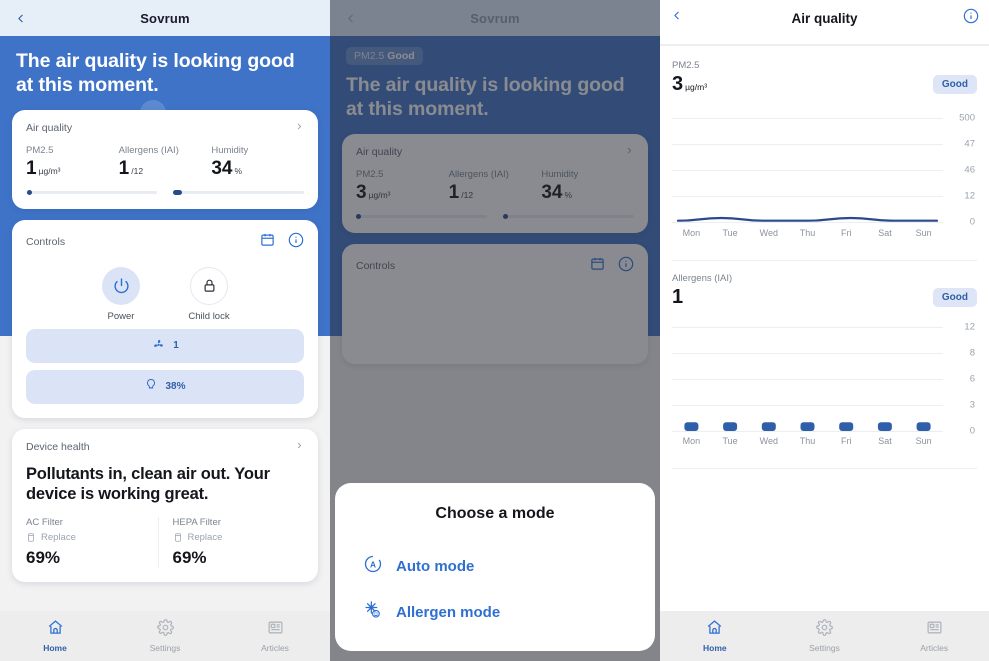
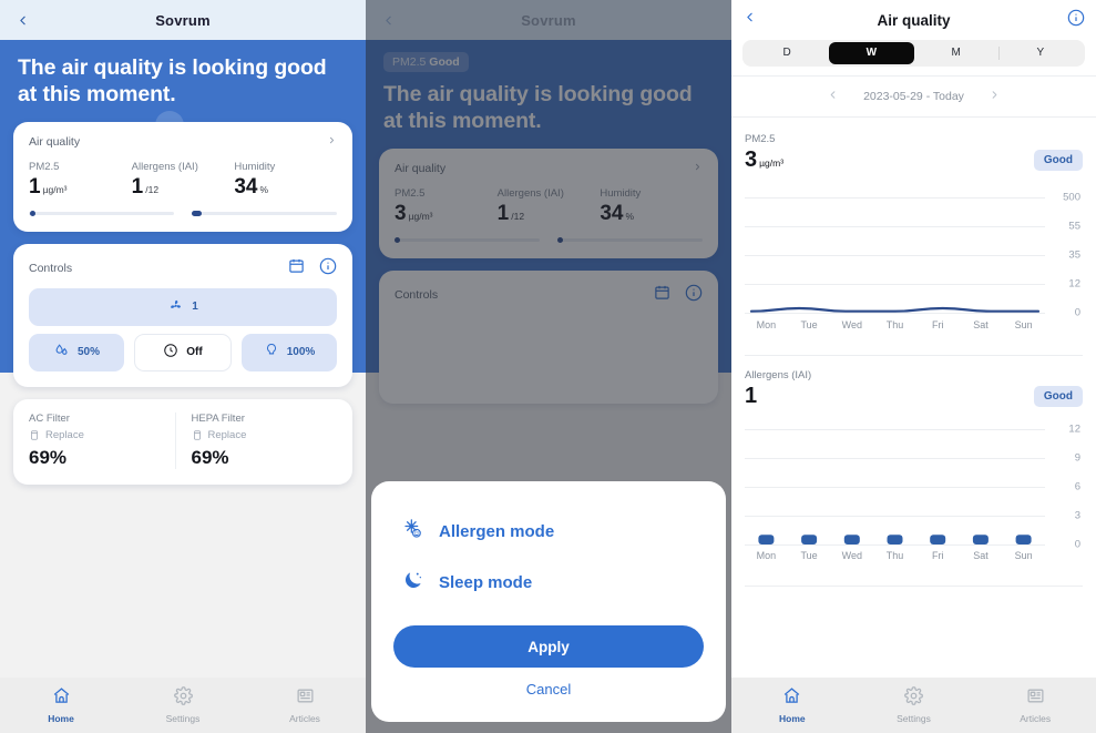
  Sovrum
  The air quality is looking good at this moment.
  Air quality
  PM2.5
  1 µg/m³
  Allergens (IAI)
  1 /12
  Humidity
  34 %
  Controls
- Power
- Child lock
  1
+ 50%
+ Off
- 38%
+ 100%
- Device health
- Pollutants in, clean air out. Your device is working great.
  AC Filter
  Replace
  69%
  HEPA Filter
  Replace
  69%
  Home
  Settings
  Articles
  Sovrum
  PM2.5 Good
  The air quality is looking good at this moment.
  Air quality
  PM2.5
  3 µg/m³
  Allergens (IAI)
  1 /12
  Humidity
  34 %
  Controls
- Choose a mode
- A
- Auto mode
  Allergen mode
+ Sleep mode
+ Apply
+ Cancel
  Air quality
+ D
+ W
+ M
+ Y
+ 2023-05-29 - Today
  PM2.5
  3 µg/m³
  Good
  500
- 47
+ 55
- 46
+ 35
  12
  0
  Mon
  Tue
  Wed
  Thu
  Fri
  Sat
  Sun
  Allergens (IAI)
  1
  Good
  12
- 8
+ 9
  6
  3
  0
  Mon
  Tue
  Wed
  Thu
  Fri
  Sat
  Sun
  Home
  Settings
  Articles
